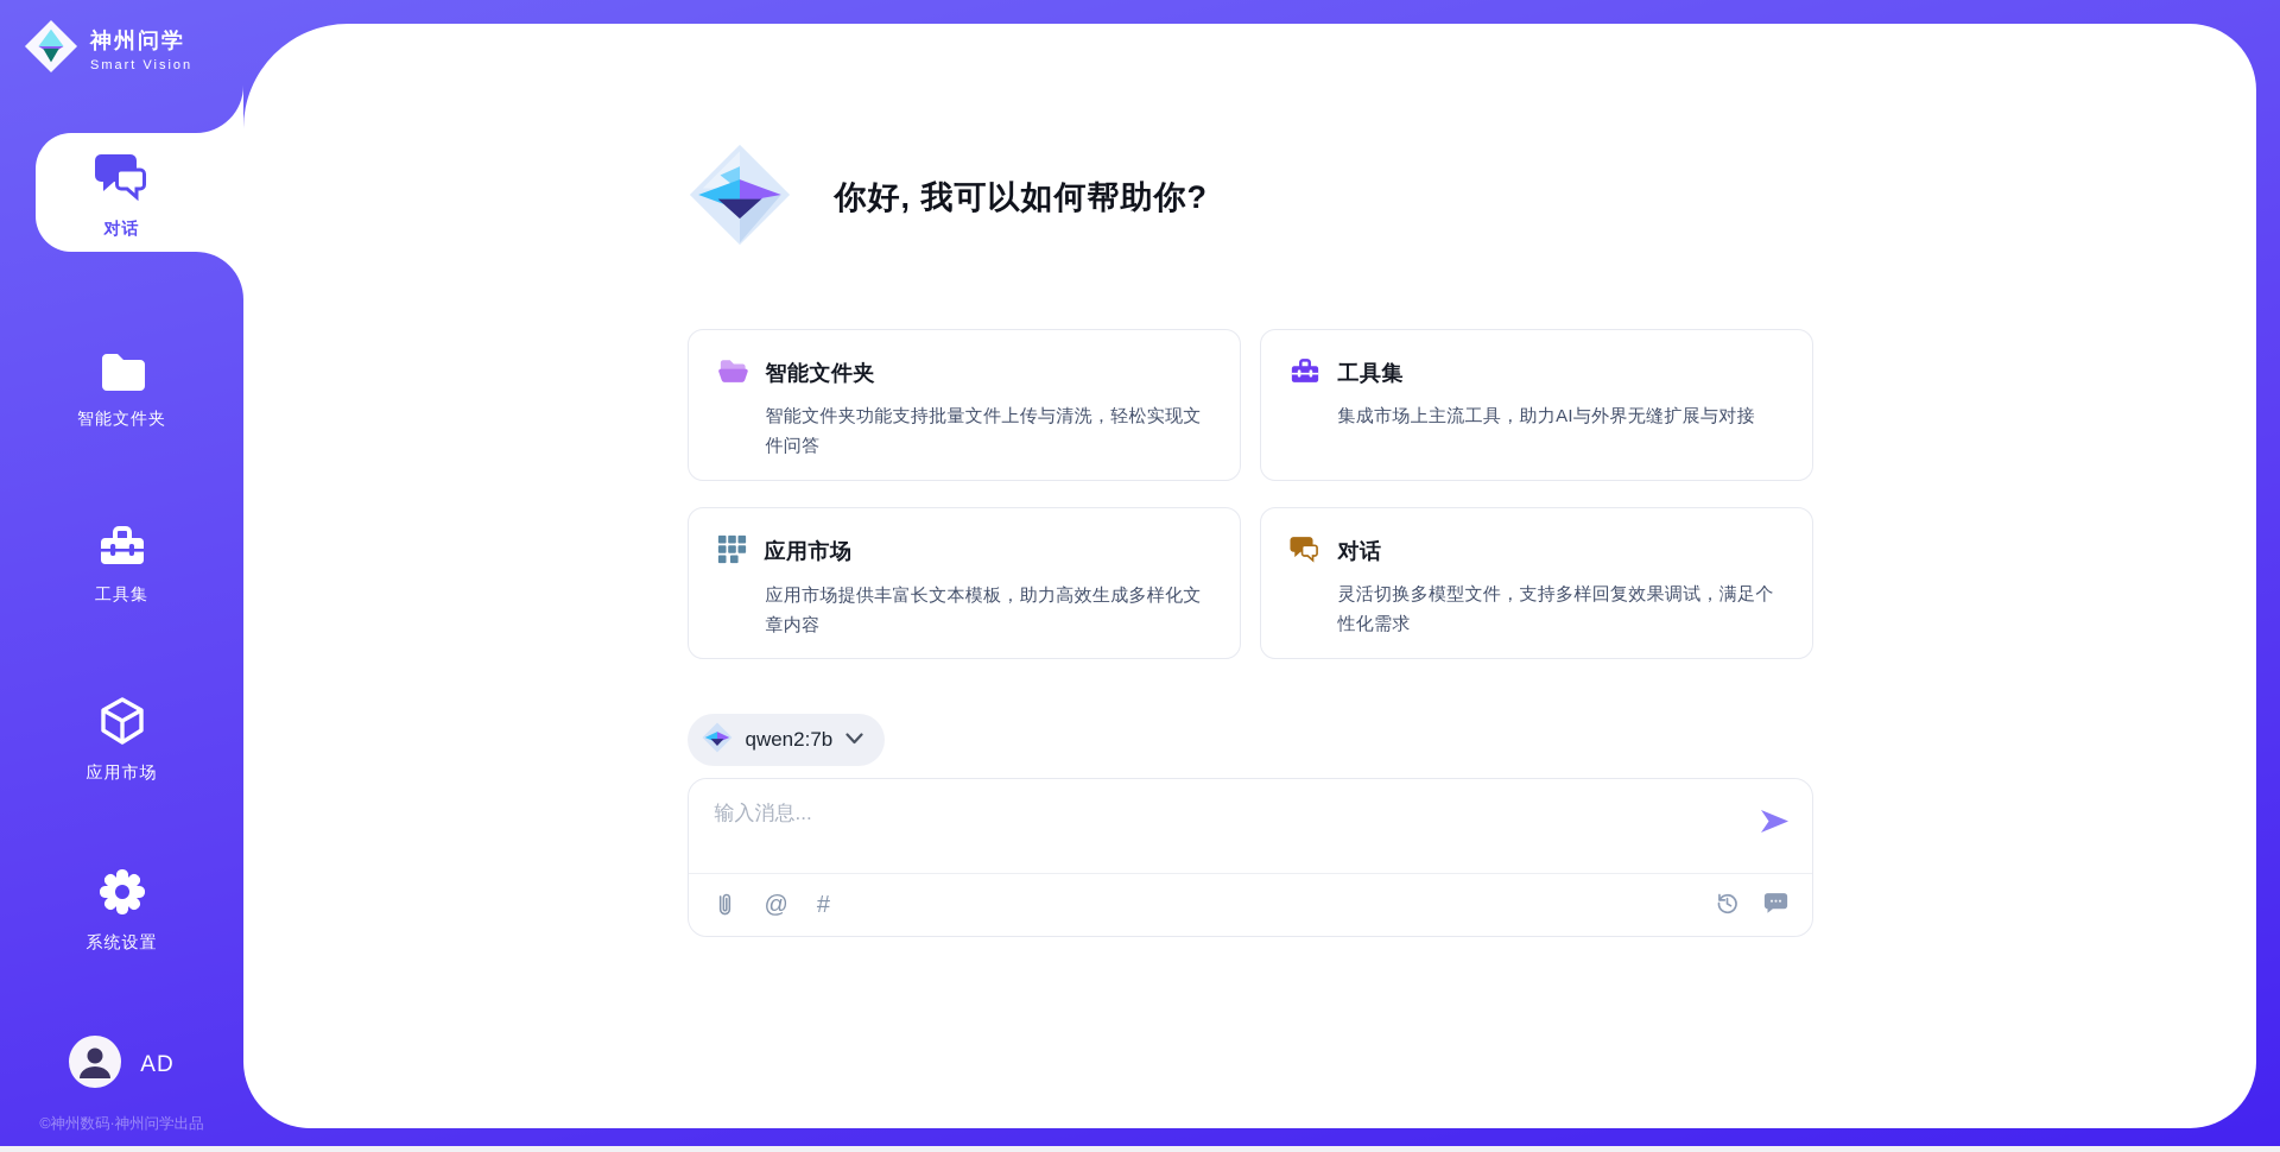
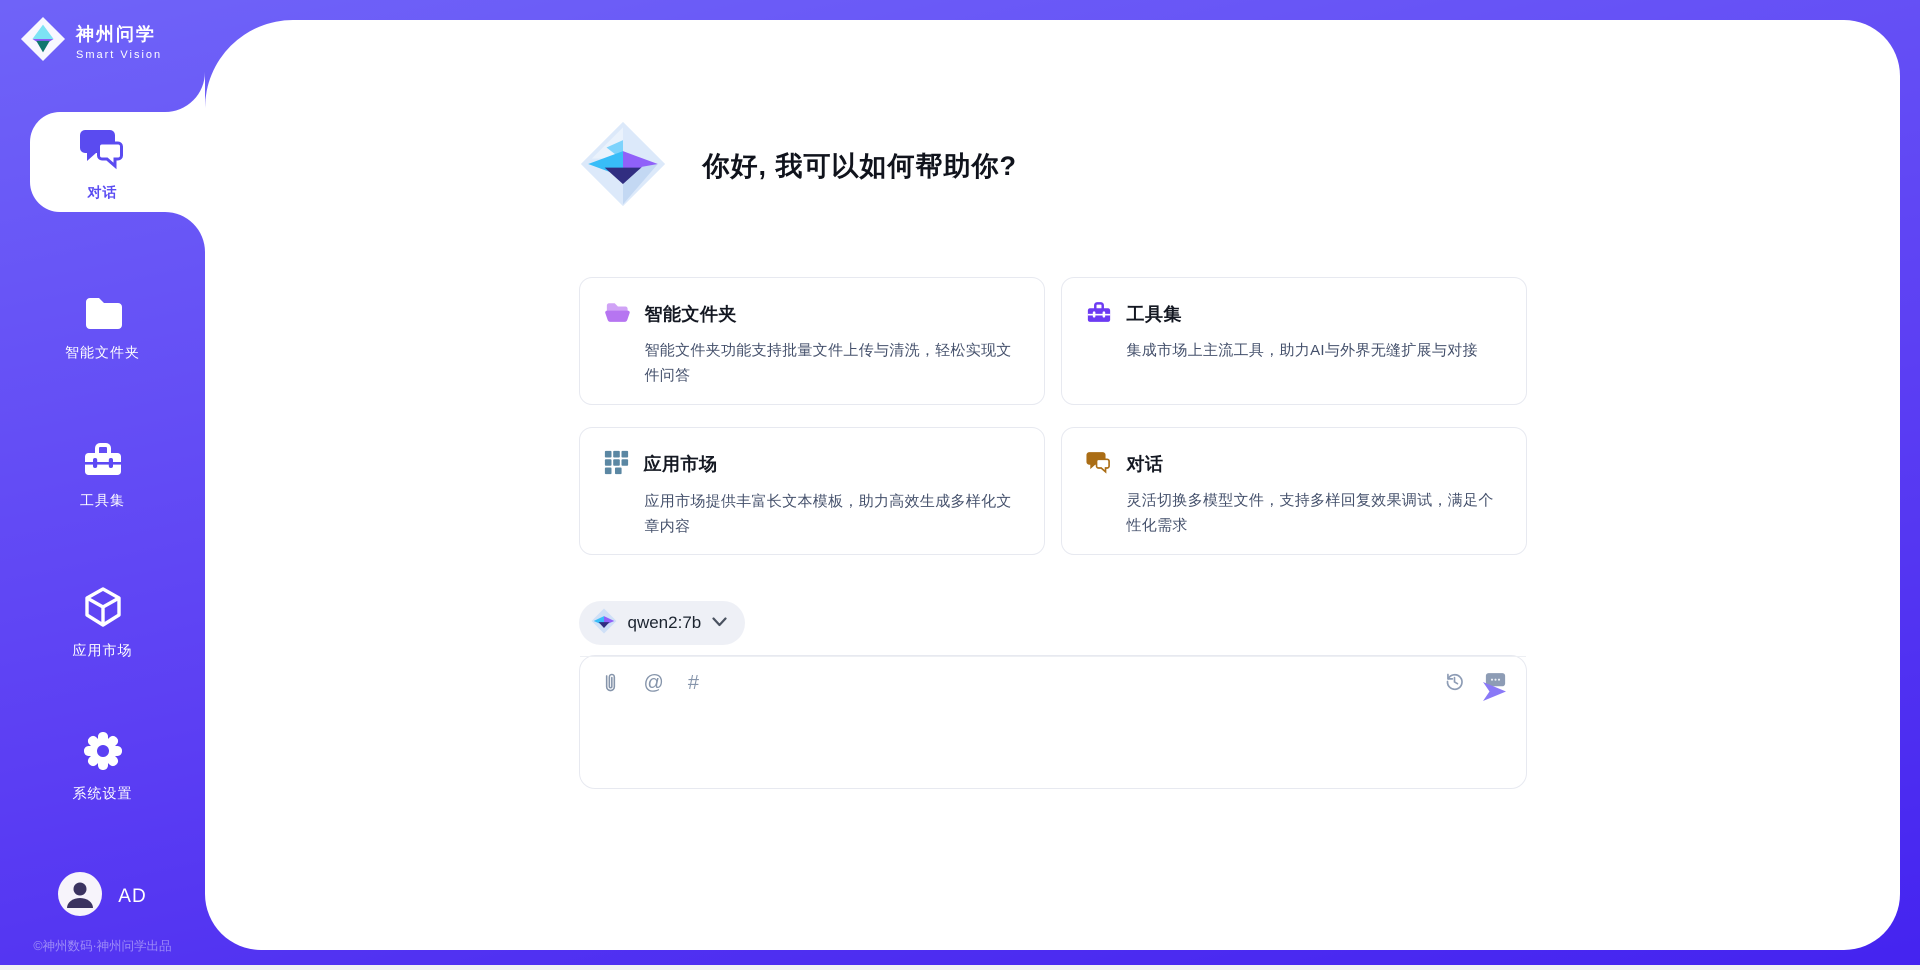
  神州问学
  Smart Vision
  对话
  智能文件夹
  工具集
  应用市场
  系统设置
  AD
  ©神州数码·神州问学出品
  你好, 我可以如何帮助你?
  智能文件夹
  智能文件夹功能支持批量文件上传与清洗，轻松实现文件问答
  工具集
  集成市场上主流工具，助力AI与外界无缝扩展与对接
  应用市场
  应用市场提供丰富长文本模板，助力高效生成多样化文章内容
  对话
  灵活切换多模型文件，支持多样回复效果调试，满足个性化需求
  qwen2:7b
- 输入消息...
  @
  #
